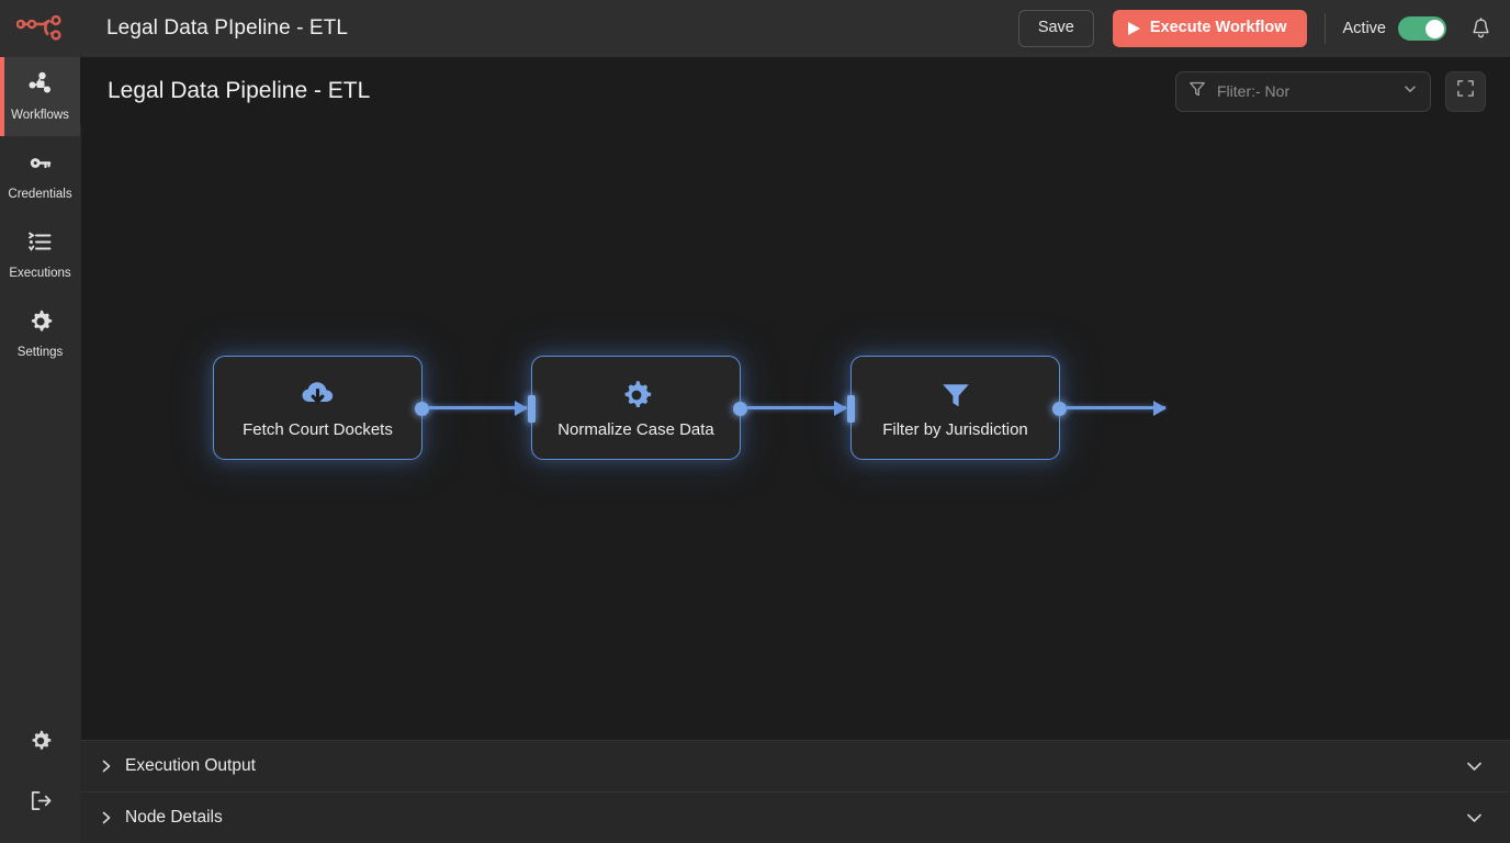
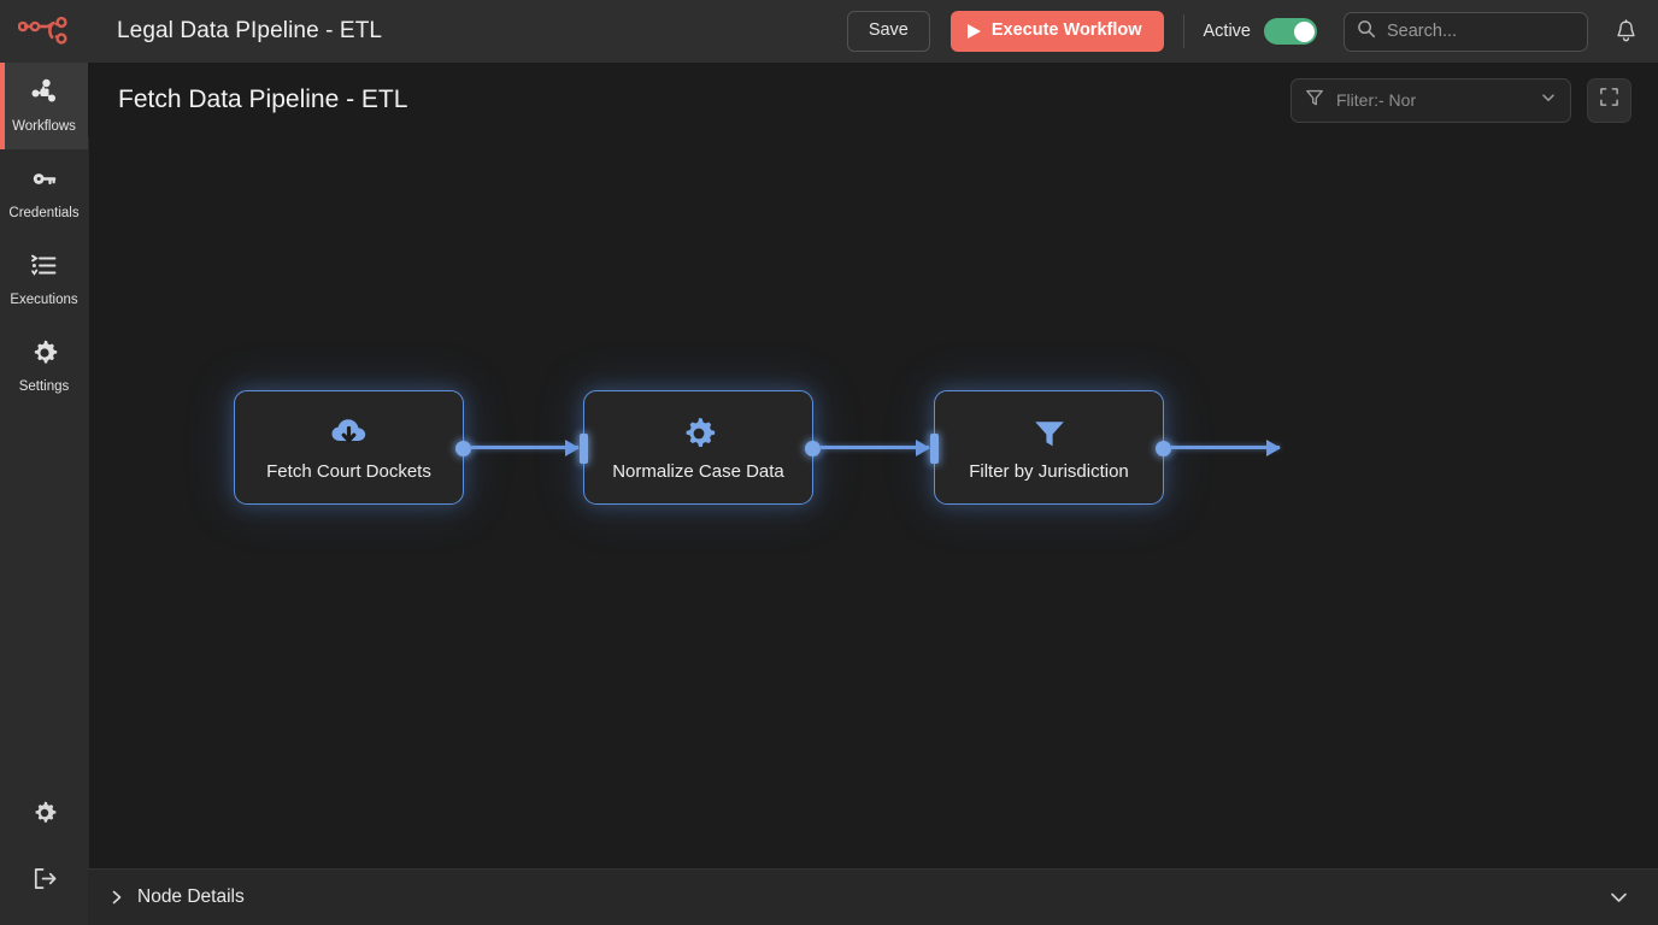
  Legal Data PIpeline - ETL
  Save
  Execute Workflow
  Active
+ Search...
  Workflows
  Credentials
  Executions
  Settings
- Legal Data Pipeline - ETL
+ Fetch Data Pipeline - ETL
  Fliter:- Nor
  Fetch Court Dockets
  Normalize Case Data
  Filter by Jurisdiction
- Execution Output
  Node Details
